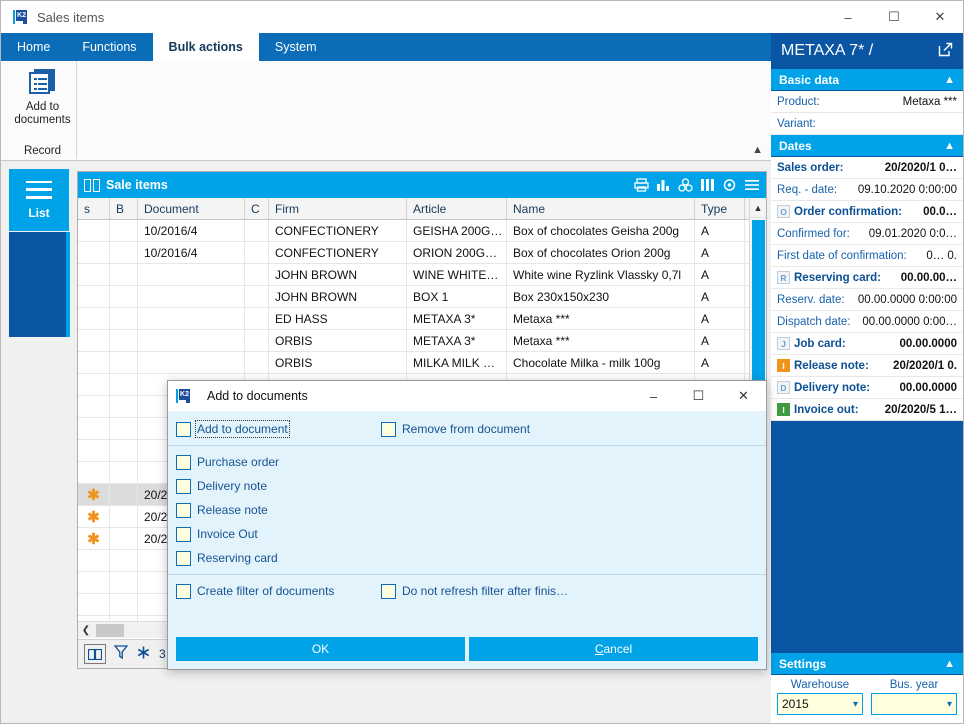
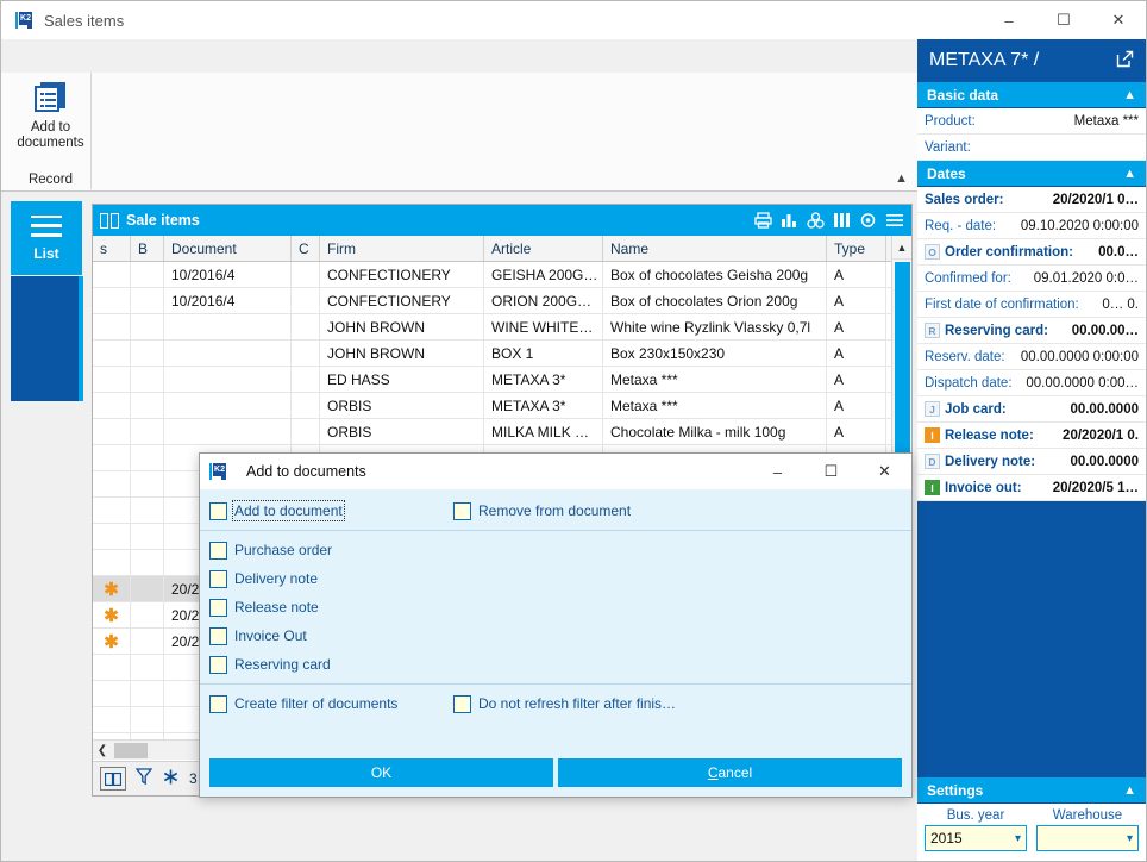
  Sales items
  –
  ☐
  ✕
- Home
- Functions
- Bulk actions
- System
  Add to
  documents
  Record
  ▲
  List
  Sale items
  s
  B
  Document
  C
  Firm
  Article
  Name
  Type
  10/2016/4
  CONFECTIONERY
  GEISHA 200G…
  Box of chocolates Geisha 200g
  A
  10/2016/4
  CONFECTIONERY
  ORION 200G…
  Box of chocolates Orion 200g
  A
  JOHN BROWN
  WINE WHITE…
  White wine Ryzlink Vlassky 0,7l
  A
  JOHN BROWN
  BOX 1
  Box 230x150x230
  A
  ED HASS
  METAXA 3*
  Metaxa ***
  A
  ORBIS
  METAXA 3*
  Metaxa ***
  A
  ORBIS
  MILKA MILK …
  Chocolate Milka - milk 100g
  A
  ✱
  20/2
  ✱
  20/2
  ✱
  20/2
  ▲
  ❮
  3
  METAXA 7* /
  Basic data
  ▲
  Product:
  Metaxa ***
  Variant:
  Dates
  ▲
  Sales order:
  20/2020/1 0…
  Req. - date:
  09.10.2020 0:00:00
  O
  Order confirmation:
  00.0…
  Confirmed for:
  09.01.2020 0:0…
  First date of confirmation:
  0… 0.
  R
  Reserving card:
  00.00.00…
  Reserv. date:
  00.00.0000 0:00:00
  Dispatch date:
  00.00.0000 0:00…
  J
  Job card:
  00.00.0000
  I
  Release note:
  20/2020/1 0.
  D
  Delivery note:
  00.00.0000
  I
  Invoice out:
  20/2020/5 1…
  Settings
  ▲
- Warehouse
+ Bus. year
  2015
  ▾
- Bus. year
+ Warehouse
  ▾
  Add to documents
  –
  ☐
  ✕
  Add to document
  Remove from document
  Purchase order
  Delivery note
  Release note
  Invoice Out
  Reserving card
  Create filter of documents
  Do not refresh filter after finis…
  OK
  C
  ancel
